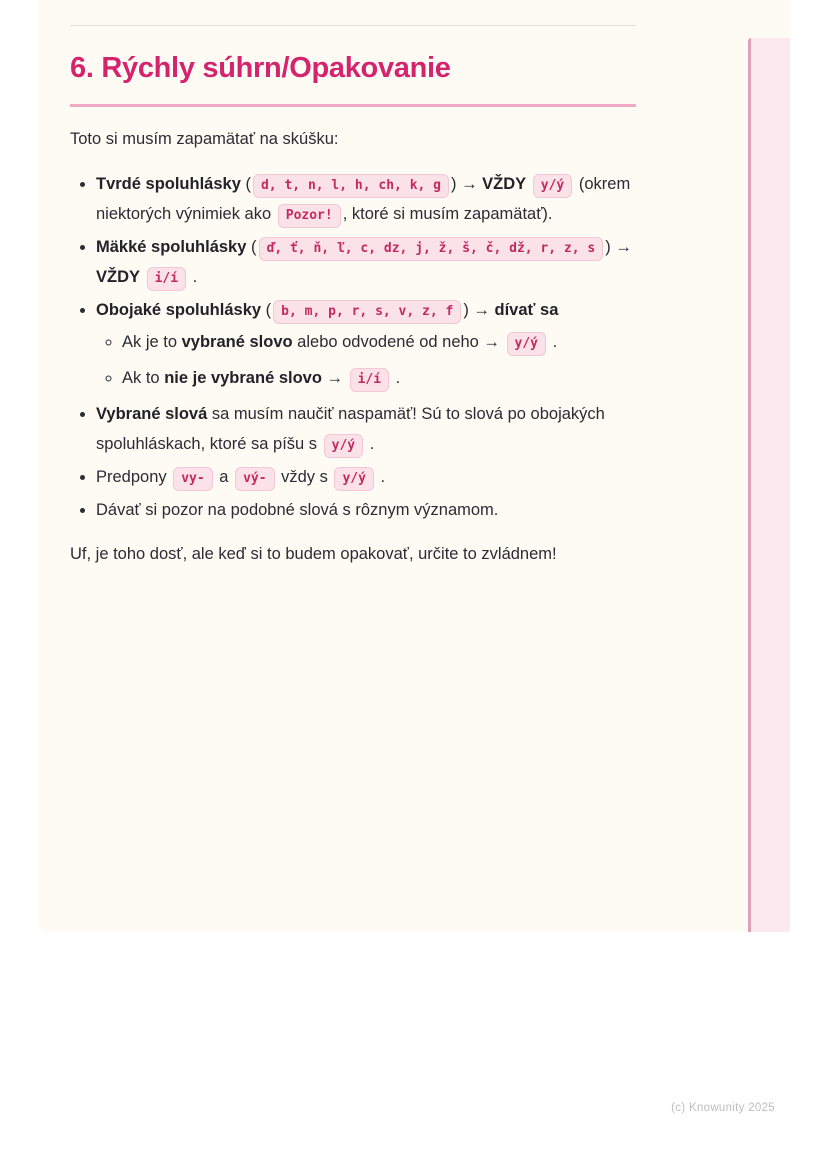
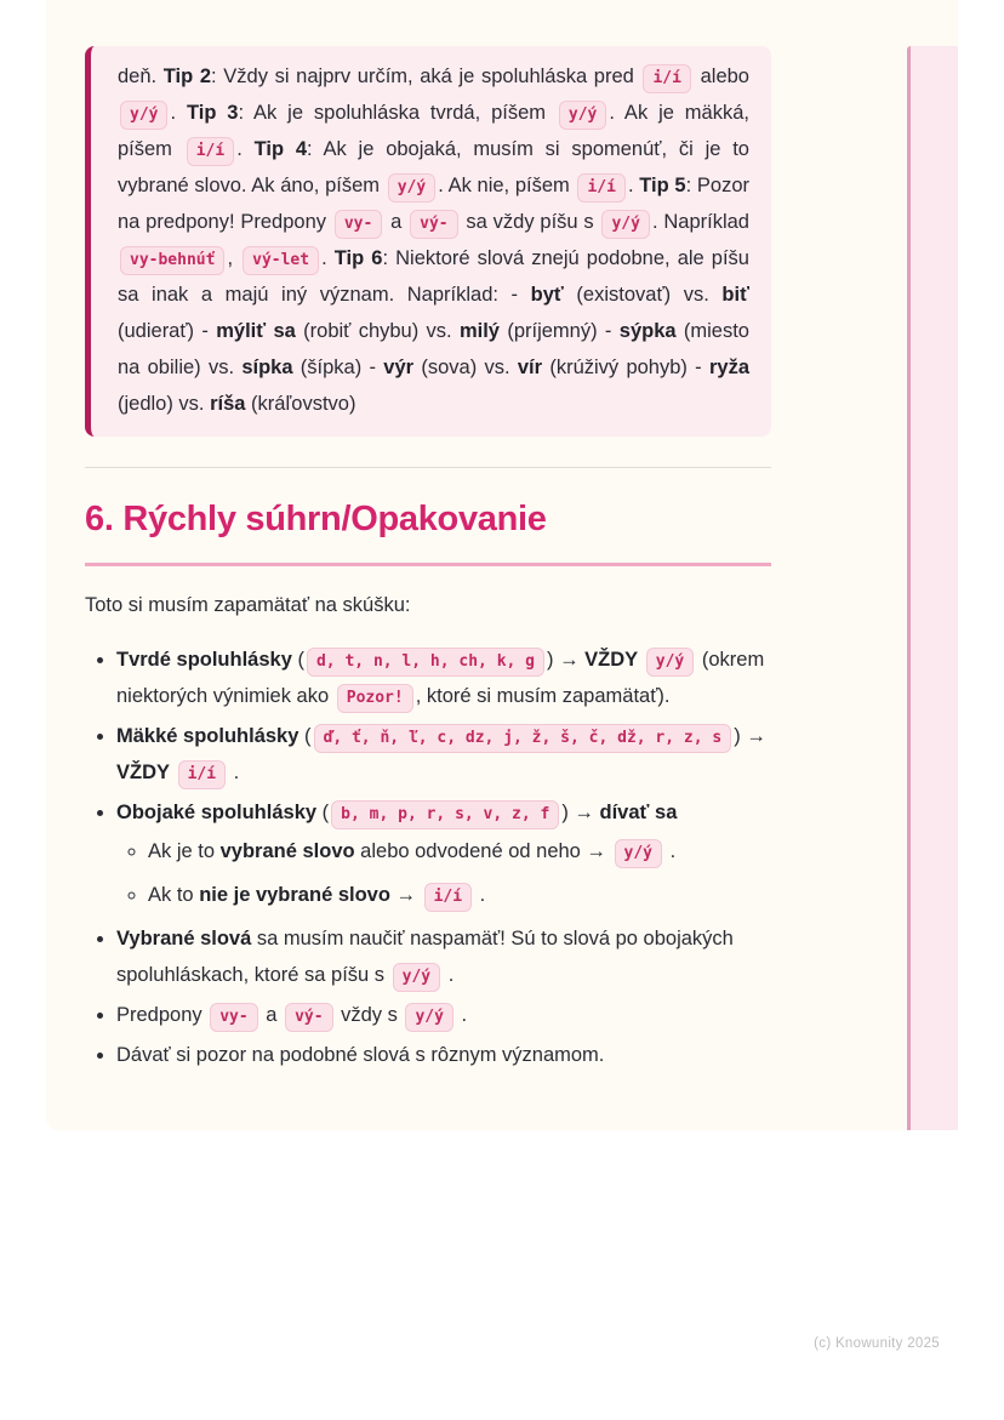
+ deň. Tip 2: Vždy si najprv určím, aká je spoluhláska pred i/í alebo y/ý . Tip 3: Ak je spoluhláska tvrdá, píšem y/ý . Ak je mäkká, píšem i/í . Tip 4: Ak je obojaká, musím si spomenúť, či je to vybrané slovo. Ak áno, píšem y/ý . Ak nie, píšem i/í . Tip 5: Pozor na predpony! Predpony vy- a vý- sa vždy píšu s y/ý . Napríklad vy-behnúť , vý-let . Tip 6: Niektoré slová znejú podobne, ale píšu sa inak a majú iný význam. Napríklad: - byť (existovať) vs. biť (udierať) - mýliť sa (robiť chybu) vs. milý (príjemný) - sýpka (miesto na obilie) vs. sípka (šípka) - výr (sova) vs. vír (krúživý pohyb) - ryža (jedlo) vs. ríša (kráľovstvo)
  6. Rýchly súhrn/Opakovanie
  Toto si musím zapamätať na skúšku:
  Tvrdé spoluhlásky ( d, t, n, l, h, ch, k, g ) → VŽDY y/ý (okrem niektorých výnimiek ako Pozor! , ktoré si musím zapamätať).
  Mäkké spoluhlásky ( ď, ť, ň, ľ, c, dz, j, ž, š, č, dž, r, z, s ) → VŽDY i/í .
  Obojaké spoluhlásky ( b, m, p, r, s, v, z, f ) → dívať sa
  Ak je to vybrané slovo alebo odvodené od neho → y/ý .
  Ak to nie je vybrané slovo → i/í .
  Vybrané slová sa musím naučiť naspamäť! Sú to slová po obojakých spoluhláskach, ktoré sa píšu s y/ý .
  Predpony vy- a vý- vždy s y/ý .
  Dávať si pozor na podobné slová s rôznym významom.
- Uf, je toho dosť, ale keď si to budem opakovať, určite to zvládnem!
  (c) Knowunity 2025
